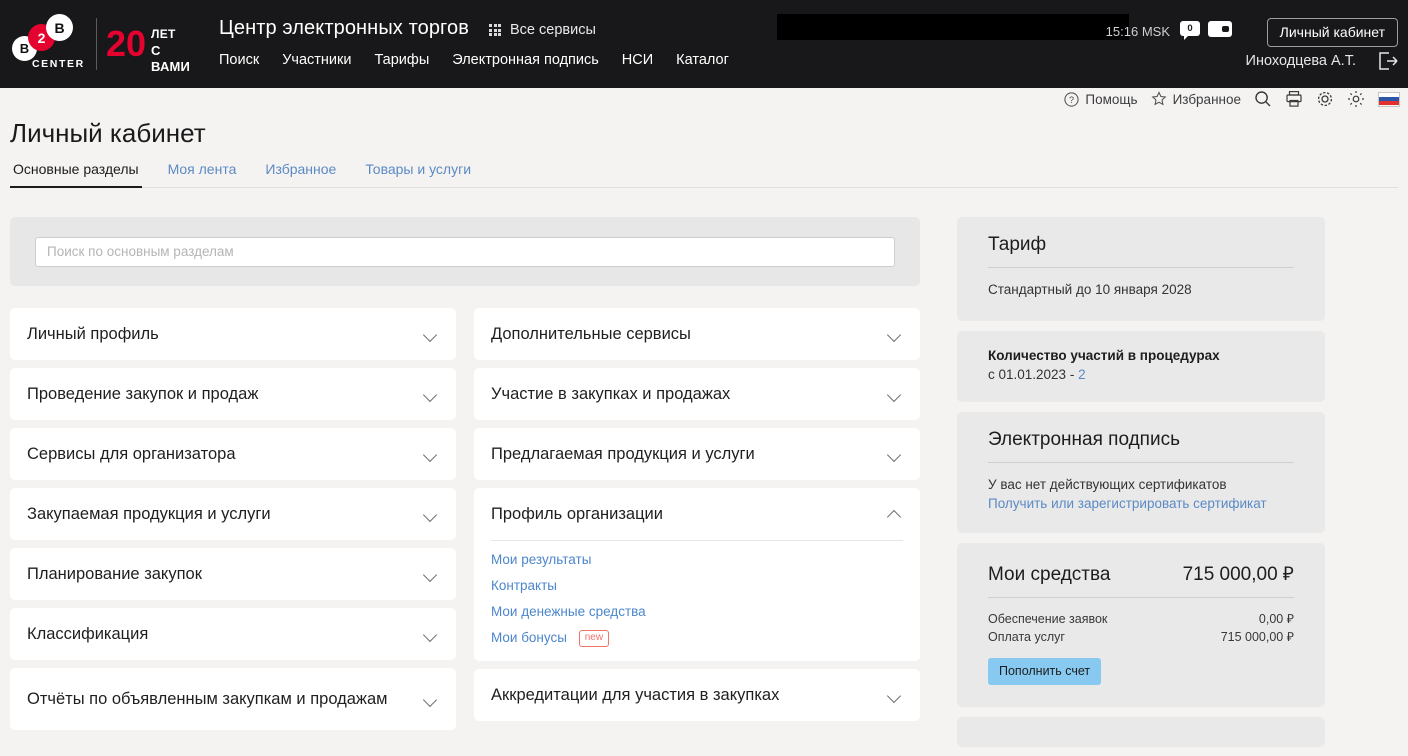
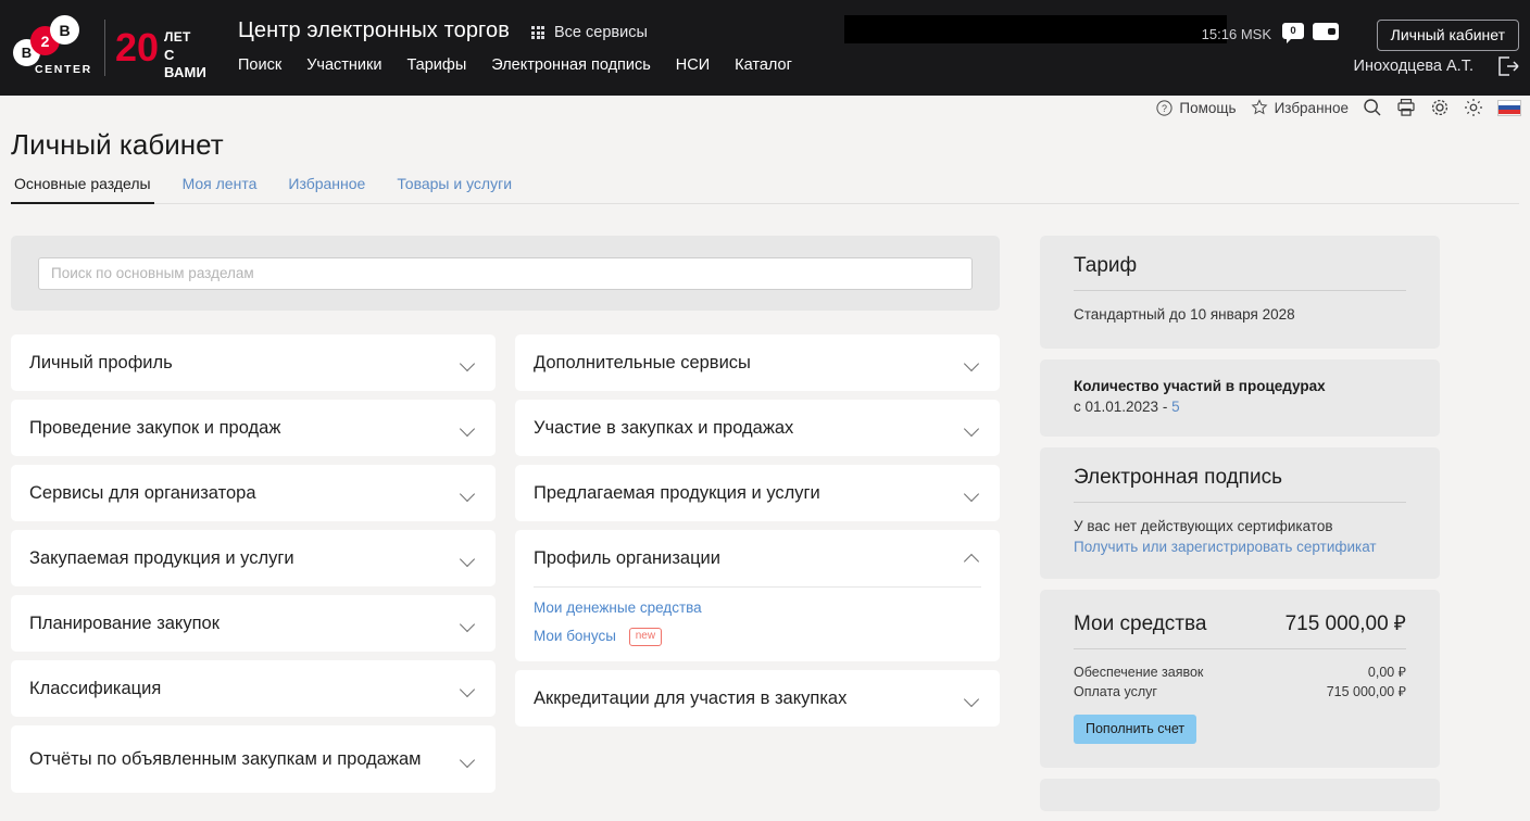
  B
  2
  B
  CENTER
  20
  ЛЕТ
  С ВАМИ
  Центр электронных торгов
  Все сервисы
  Поиск
  Участники
  Тарифы
  Электронная подпись
  НСИ
  Каталог
  15:16 MSK
  0
  Личный кабинет
  Иноходцева А.Т.
  ?
  Помощь
  Избранное
  Личный кабинет
  Основные разделы
  Моя лента
  Избранное
  Товары и услуги
  Поиск по основным разделам
  Личный профиль
  Проведение закупок и продаж
  Сервисы для организатора
  Закупаемая продукция и услуги
  Планирование закупок
  Классификация
  Отчёты по объявленным закупкам и продажам
  Дополнительные сервисы
  Участие в закупках и продажах
  Предлагаемая продукция и услуги
  Профиль организации
- Мои результаты
- Контракты
  Мои денежные средства
  Мои бонусы new
  Аккредитации для участия в закупках
  Тариф
  Стандартный до 10 января 2028
  Количество участий в процедурах
- с 01.01.2023 - 2
+ с 01.01.2023 - 5
  Электронная подпись
  У вас нет действующих сертификатов
  Получить или зарегистрировать сертификат
  Мои средства
  715 000,00 ₽
  Обеспечение заявок
  0,00 ₽
  Оплата услуг
  715 000,00 ₽
  Пополнить счет
